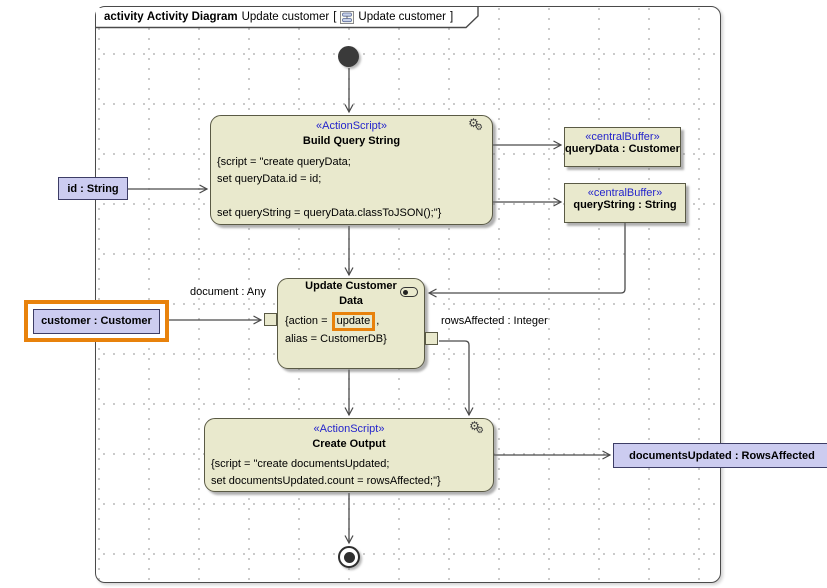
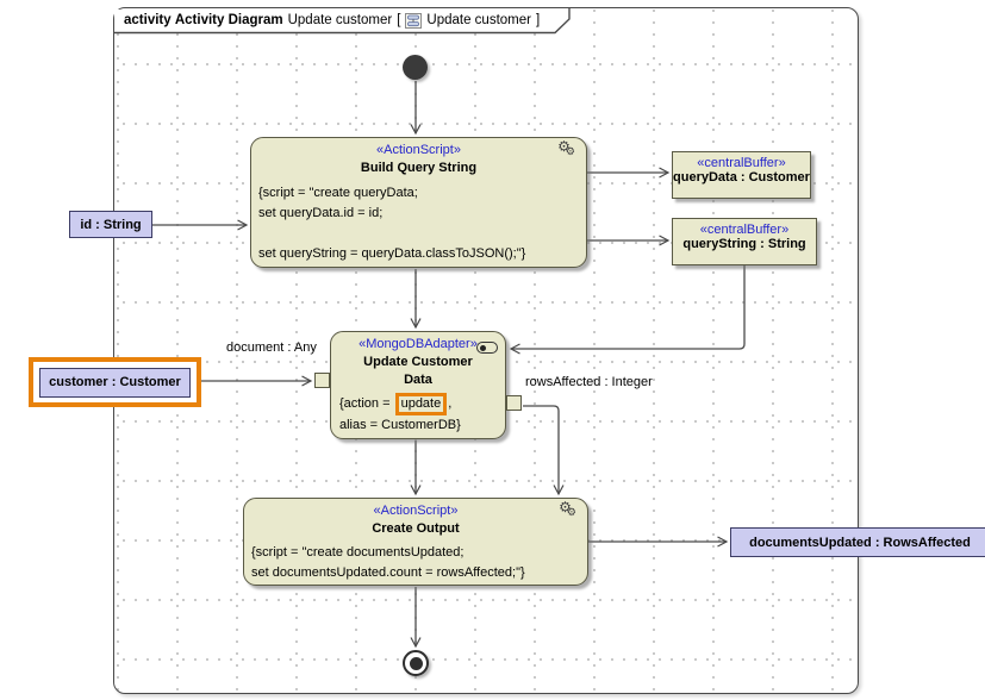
  activity Activity Diagram
  Update customer
  [
  Update customer
  ]
  ⚙⚙
  «ActionScript»
  Build Query String
  {script = "create queryData;
  set queryData.id = id;
  set queryString = queryData.classToJSON();"}
  «centralBuffer»
  queryData : Customer
  «centralBuffer»
  queryString : String
  id : String
  customer : Customer
+ «MongoDBAdapter»
  Update Customer Data
  {action = update ,
  alias = CustomerDB}
  document : Any
  rowsAffected : Integer
  ⚙⚙
  «ActionScript»
  Create Output
  {script = "create documentsUpdated;
  set documentsUpdated.count = rowsAffected;"}
  documentsUpdated : RowsAffected
